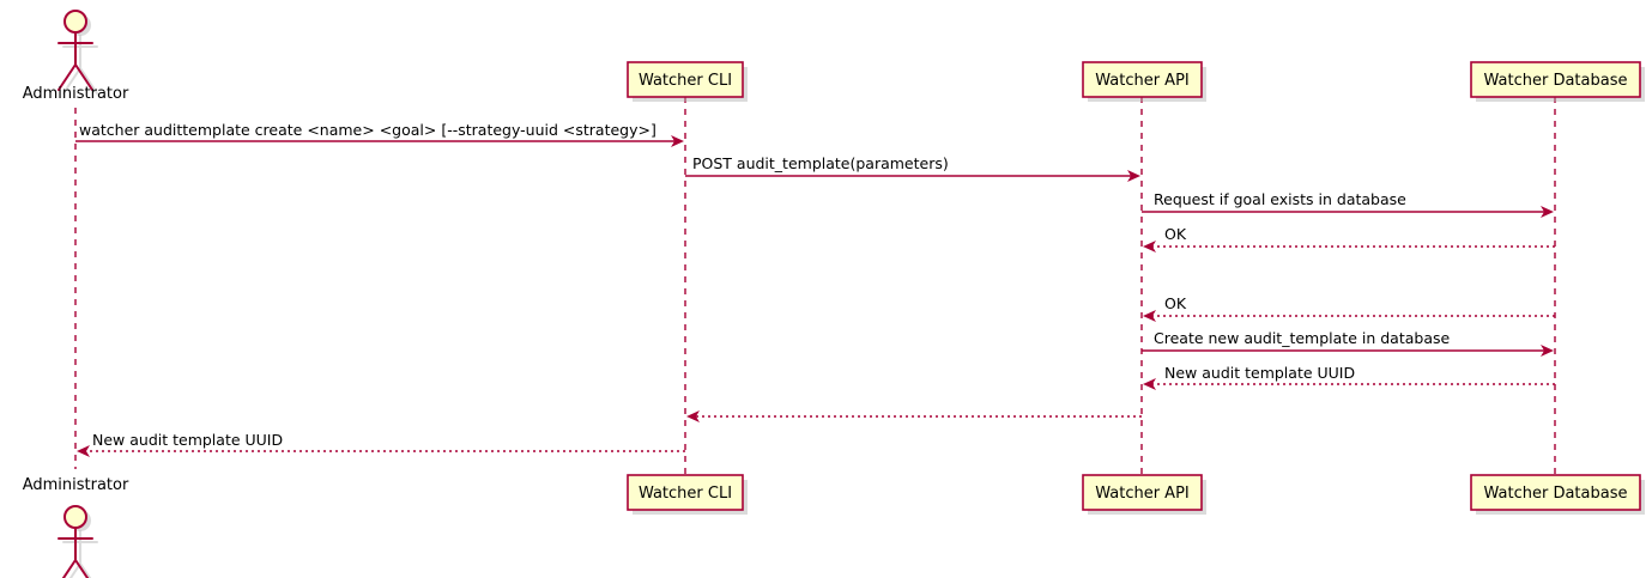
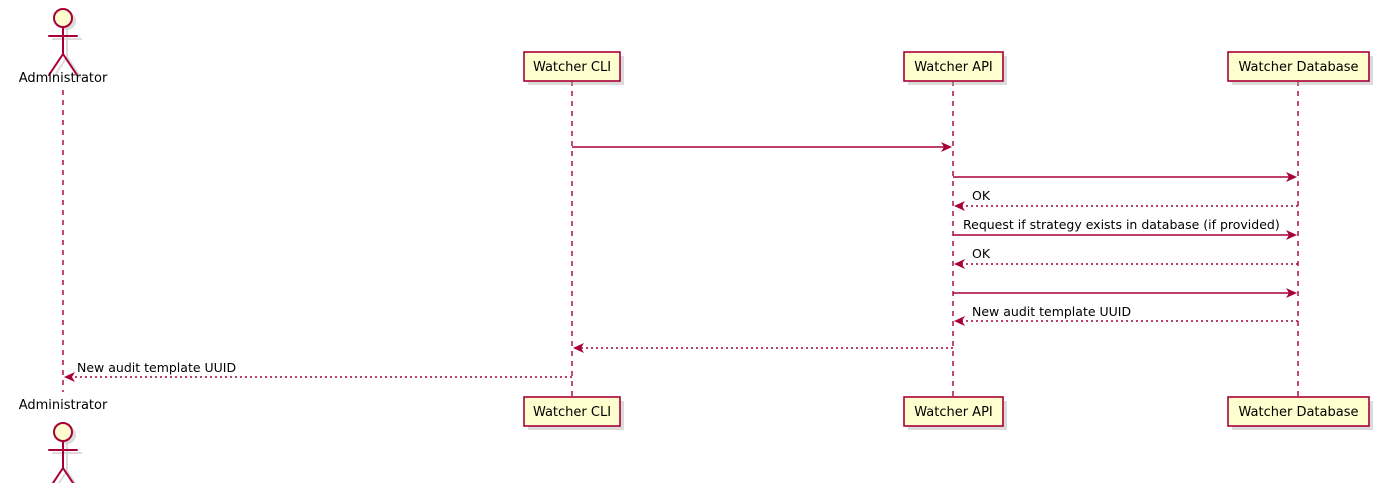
  Watcher CLI
  Watcher API
  Watcher Database
  Watcher CLI
  Watcher API
  Watcher Database
  Administrator
  Administrator
- watcher audittemplate create <name> <goal> [--strategy-uuid <strategy>]
- POST audit_template(parameters)
- Request if goal exists in database
  OK
+ Request if strategy exists in database (if provided)
  OK
- Create new audit_template in database
  New audit template UUID
  New audit template UUID
